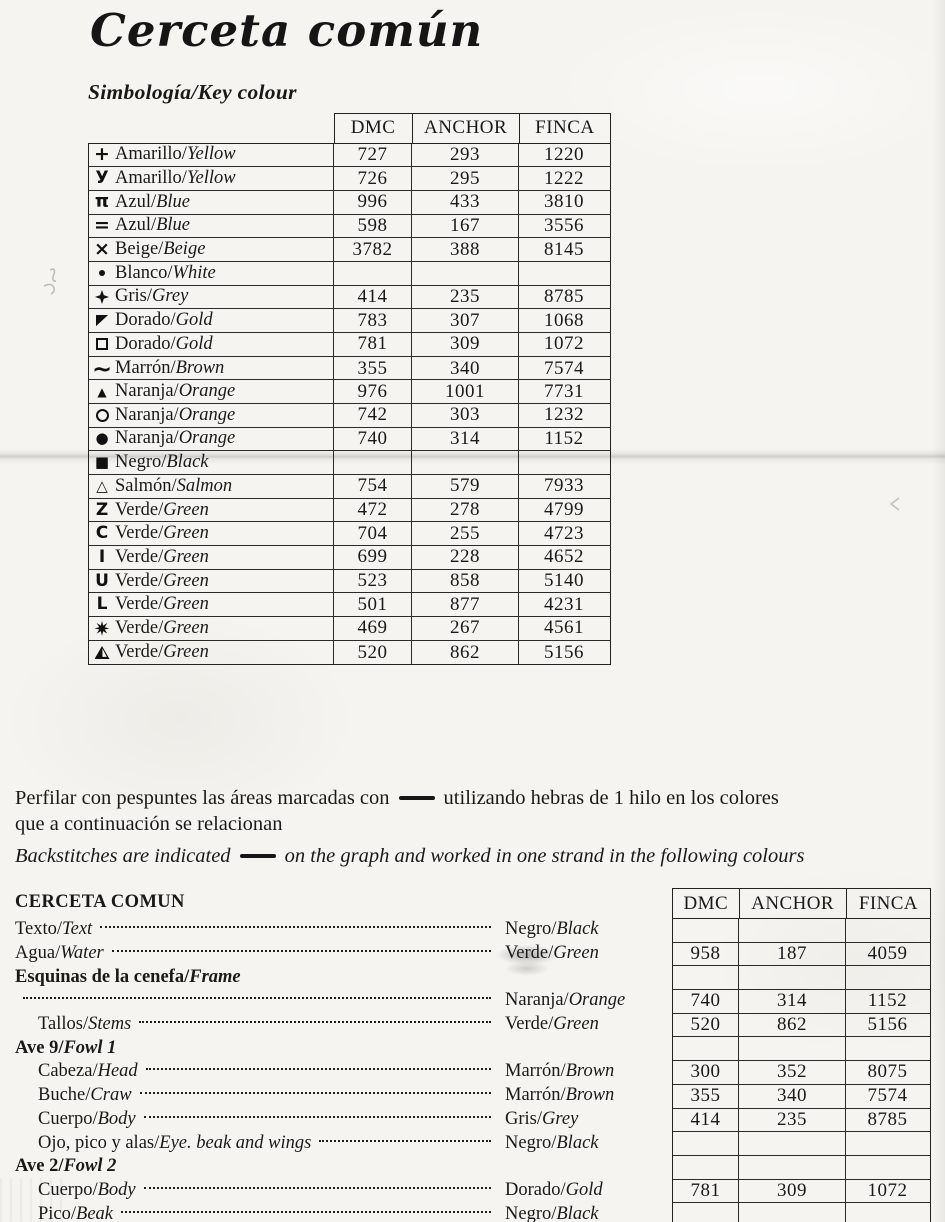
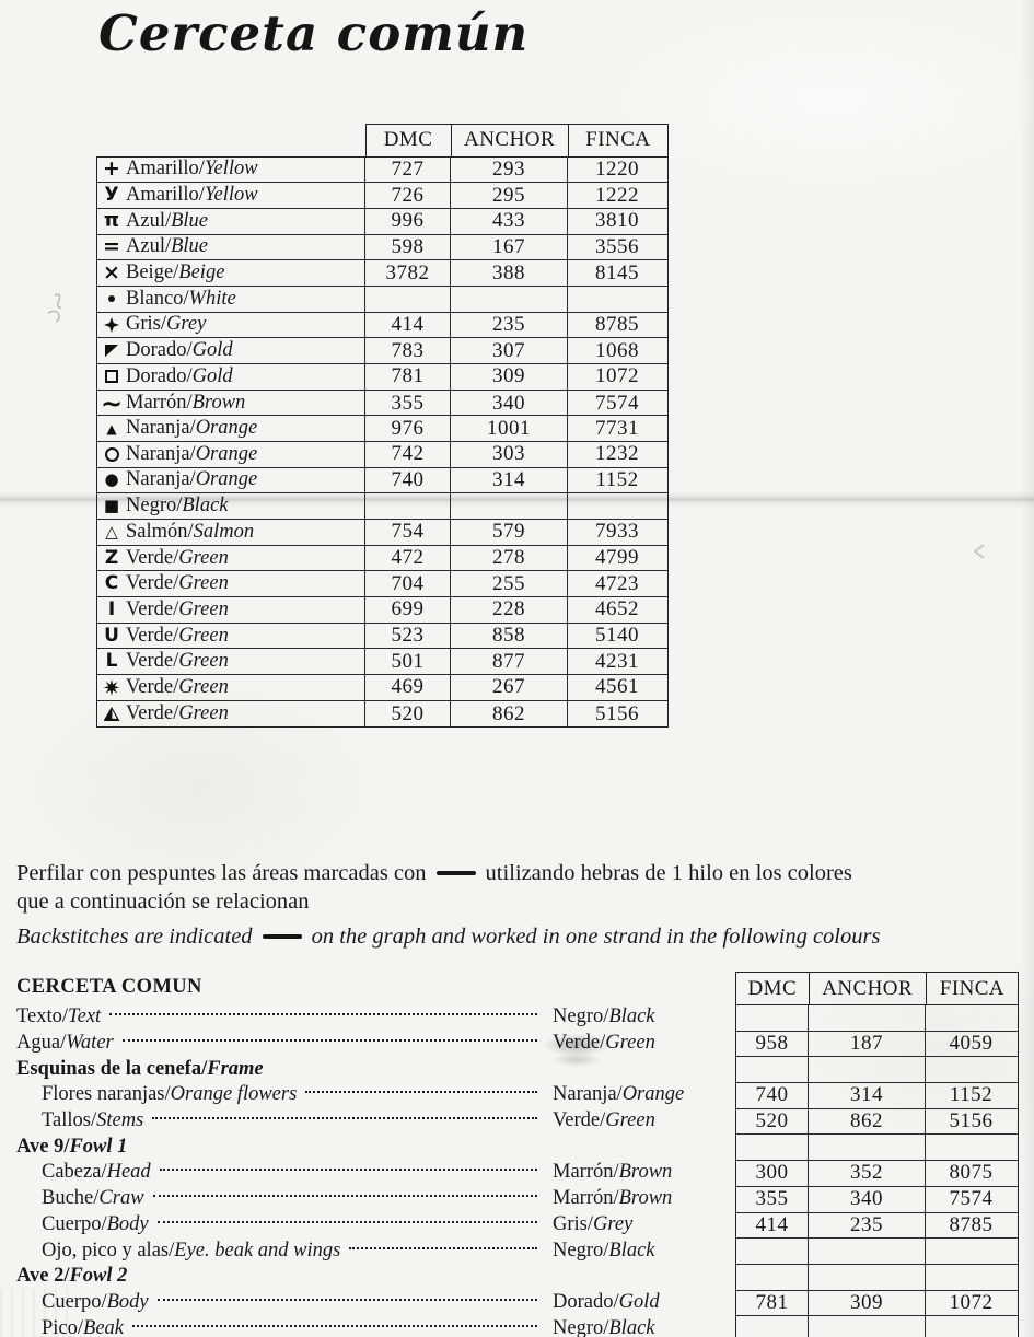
  Cerceta común
- Simbología/Key colour
  DMC
  ANCHOR
  FINCA
  +
  Amarillo/Yellow
  727
  293
  1220
  У
  Amarillo/Yellow
  726
  295
  1222
  π
  Azul/Blue
  996
  433
  3810
  =
  Azul/Blue
  598
  167
  3556
  ×
  Beige/Beige
  3782
  388
  8145
  Blanco/White
  Gris/Grey
  414
  235
  8785
  Dorado/Gold
  783
  307
  1068
  Dorado/Gold
  781
  309
  1072
  ~
  Marrón/Brown
  355
  340
  7574
  ▲
  Naranja/Orange
  976
  1001
  7731
  Naranja/Orange
  742
  303
  1232
  ●
  Naranja/Orange
  740
  314
  1152
  ■
  Negro/Black
  △
  Salmón/Salmon
  754
  579
  7933
  Z
  Verde/Green
  472
  278
  4799
  C
  Verde/Green
  704
  255
  4723
  I
  Verde/Green
  699
  228
  4652
  U
  Verde/Green
  523
  858
  5140
  L
  Verde/Green
  501
  877
  4231
  Verde/Green
  469
  267
  4561
  Verde/Green
  520
  862
  5156
  Perfilar con pespuntes las áreas marcadas con utilizando hebras de 1 hilo en los colores
  que a continuación se relacionan
  Backstitches are indicated on the graph and worked in one strand in the following colours
  CERCETA COMUN
  Texto/Text
  Negro/Black
  Agua/Water
  Verde/Green
  Esquinas de la cenefa/Frame
+ Flores naranjas/Orange flowers
  Naranja/Orange
  Tallos/Stems
  Verde/Green
  Ave 9/Fowl 1
  Cabeza/Head
  Marrón/Brown
  Buche/Craw
  Marrón/Brown
  Cuerpo/Body
  Gris/Grey
  Ojo, pico y alas/Eye. beak and wings
  Negro/Black
  Ave 2/Fowl 2
  Cuerpo/Body
  Dorado/Gold
  Pico/Beak
  Negro/Black
  DMC
  ANCHOR
  FINCA
  958
  187
  4059
  740
  314
  1152
  520
  862
  5156
  300
  352
  8075
  355
  340
  7574
  414
  235
  8785
  781
  309
  1072
